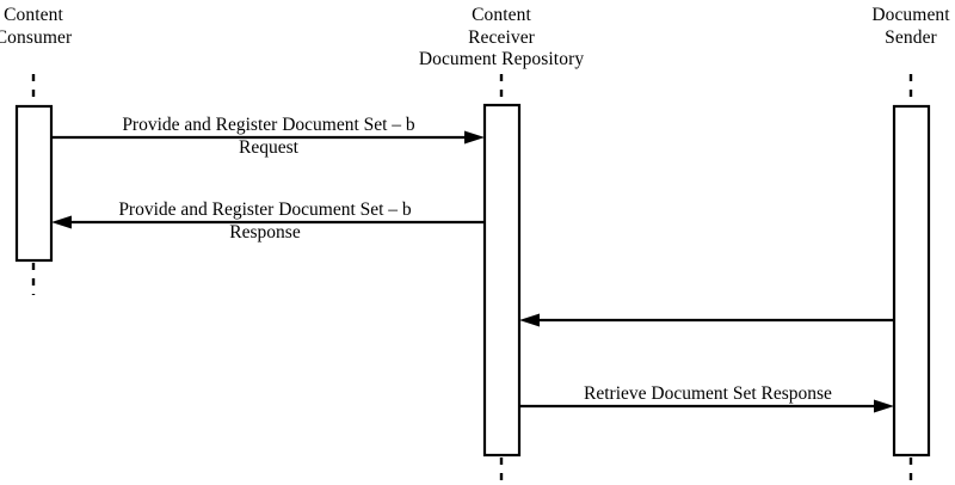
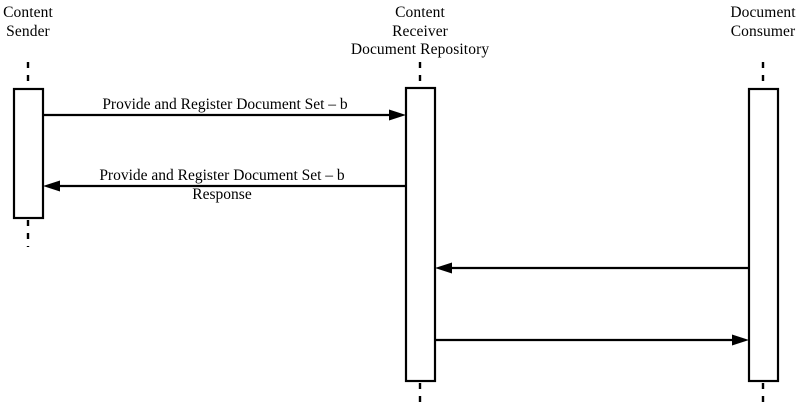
  Content
- Consumer
+ Sender
  Content
  Receiver
  Document Repository
  Document
- Sender
+ Consumer
  Provide and Register Document Set – b
- Request
  Provide and Register Document Set – b
  Response
- Retrieve Document Set Response
